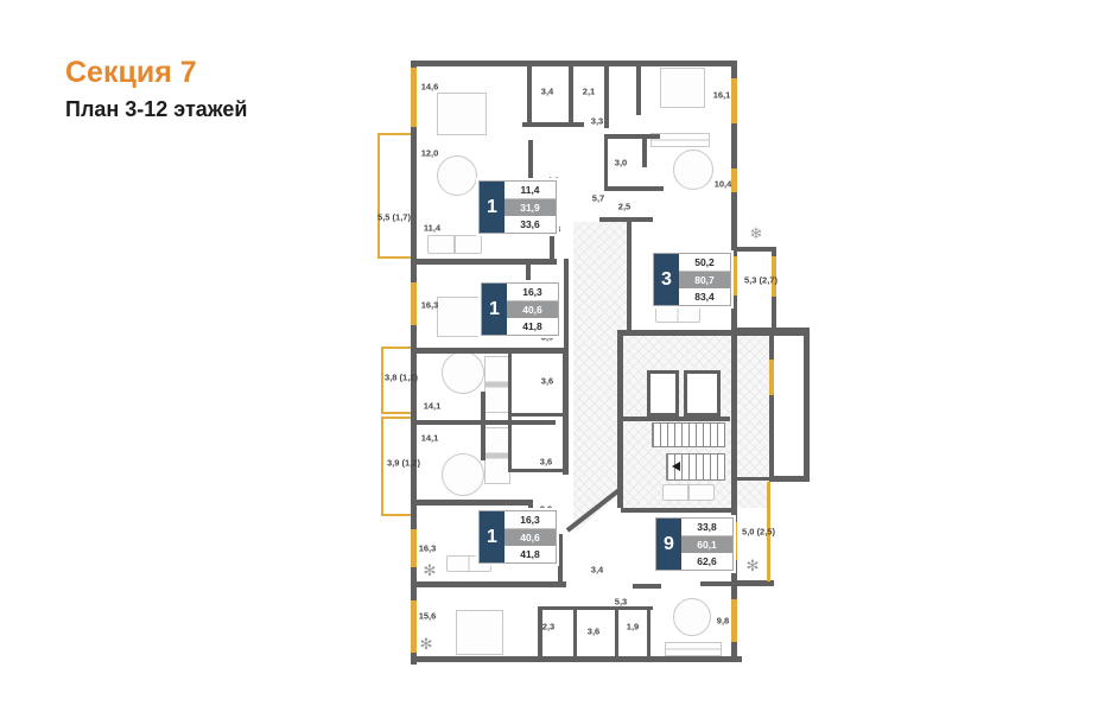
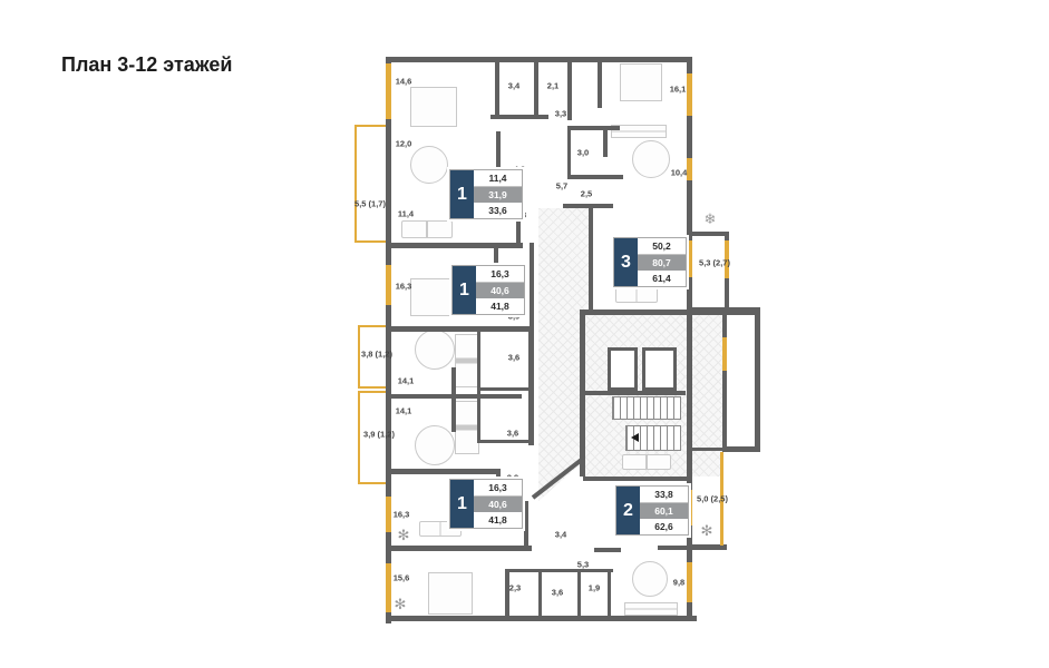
- Секция 7
  План 3-12 этажей
  1
  11,4
  31,9
  33,6
  1
  16,3
  40,6
  41,8
  3
  50,2
  80,7
- 83,4
+ 61,4
  1
  16,3
  40,6
  41,8
- 9
+ 2
  33,8
  60,1
  62,6
  ❄
  ✻
  ✻
  ✻
  14,6
  3,4
  2,1
  3,3
  16,1
  12,0
  5,5 (1,7)
  11,4
  5,7
  3,0
  2,5
  10,4
  16,3
  5,3 (2,7)
  3,9
  3,8 (1,2)
  3,6
  14,1
  14,1
  3,6
  3,9 (1,2)
  3,9
  16,3
  3,4
  5,0 (2,5)
  15,6
  2,3
  3,6
  1,9
  5,3
  9,8
